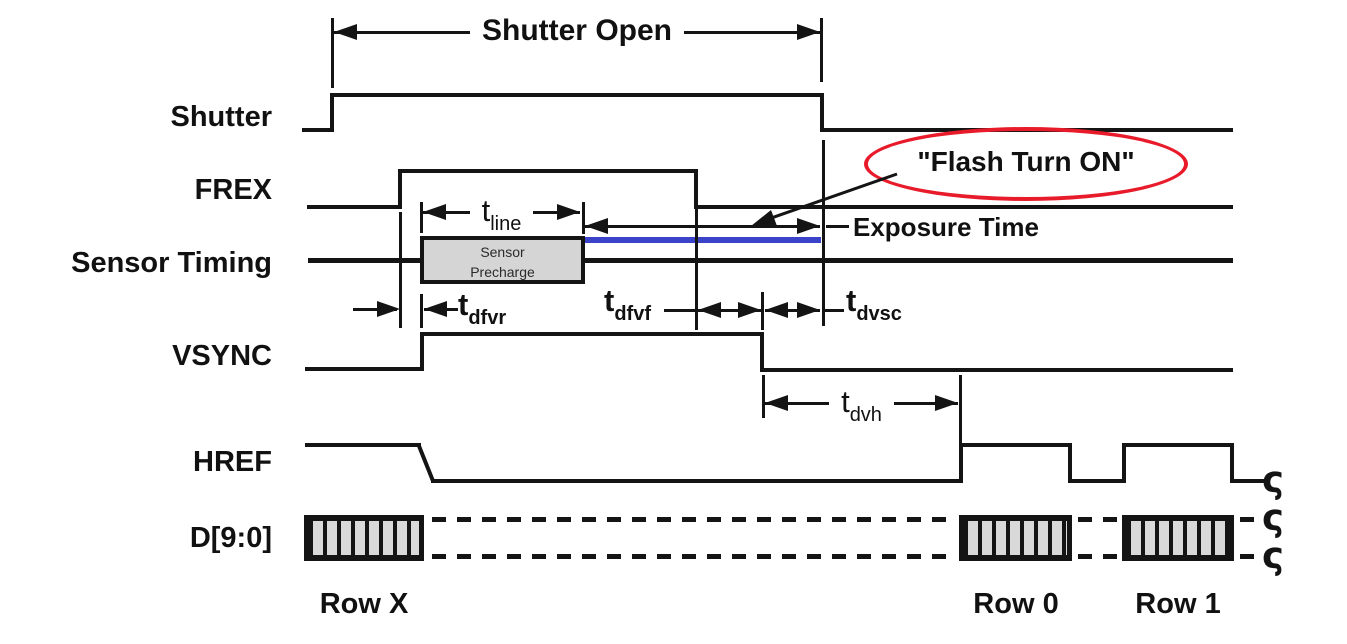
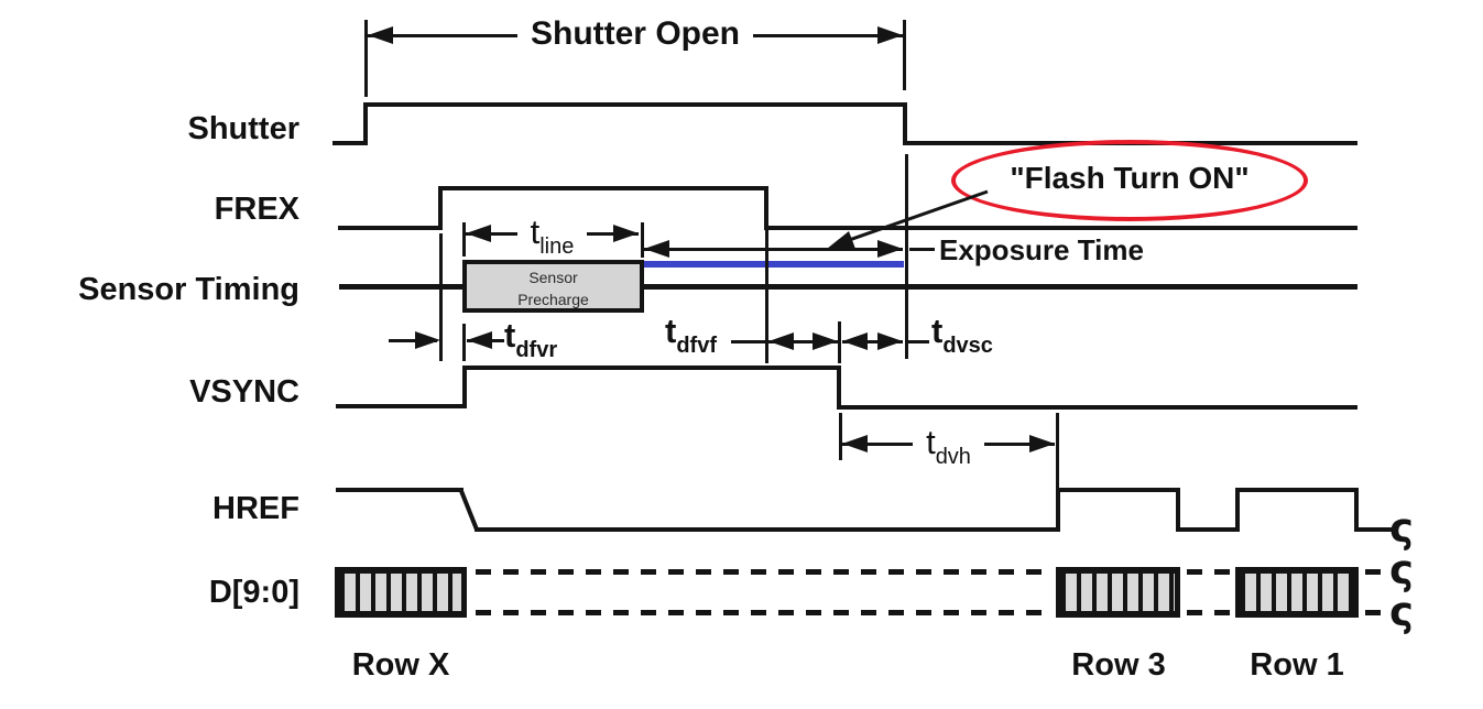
  Shutter
  FREX
  Sensor Timing
  VSYNC
  HREF
  D[9:0]
  Shutter Open
  Sensor
  Precharge
  tline
  Exposure Time
  "Flash Turn ON"
  tdfvr
  tdfvf
  tdvsc
  tdvh
  ς
  ς
  ς
  Row X
- Row 0
+ Row 3
  Row 1
